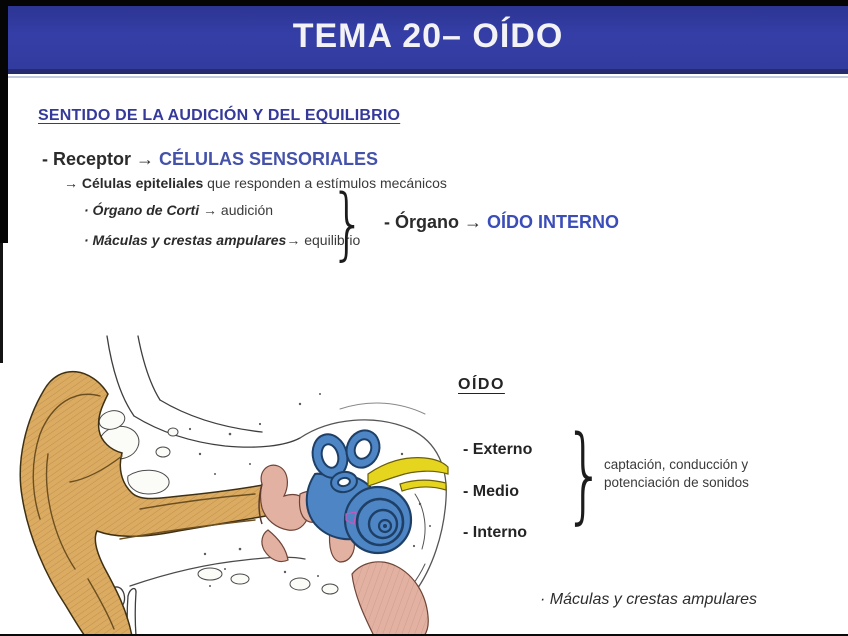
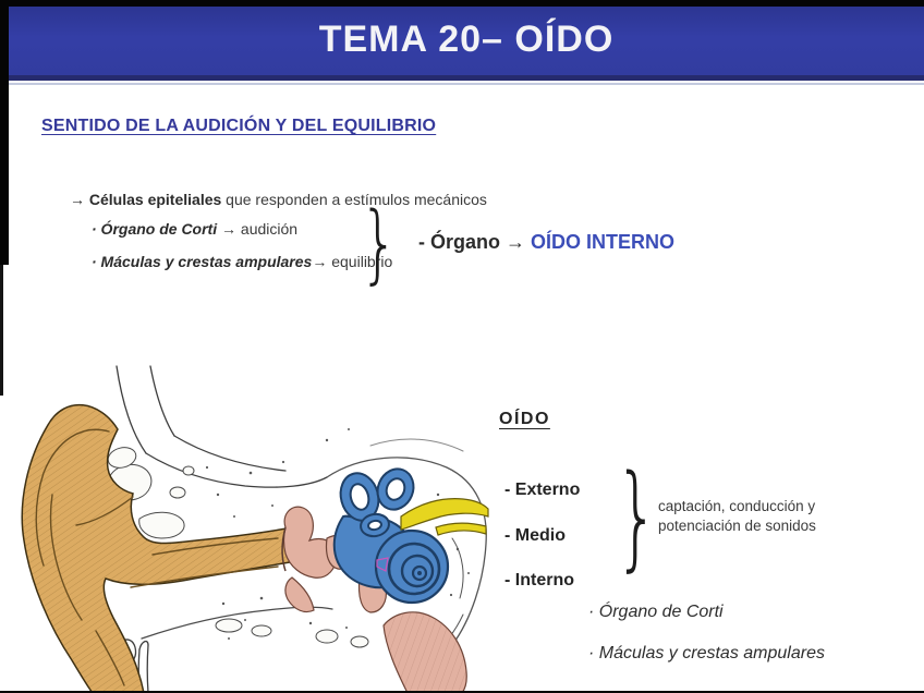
  TEMA 20– OÍDO
  SENTIDO DE LA AUDICIÓN Y DEL EQUILIBRIO
- - Receptor → CÉLULAS SENSORIALES
  → Células epiteliales que responden a estímulos mecánicos
  · Órgano de Corti → audición
  · Máculas y crestas ampulares→ equilibrio
  }
  - Órgano → OÍDO INTERNO
  OÍDO
  - Externo
  - Medio
  - Interno
  }
  captación, conducción y
  potenciación de sonidos
+ · Órgano de Corti
  · Máculas y crestas ampulares
